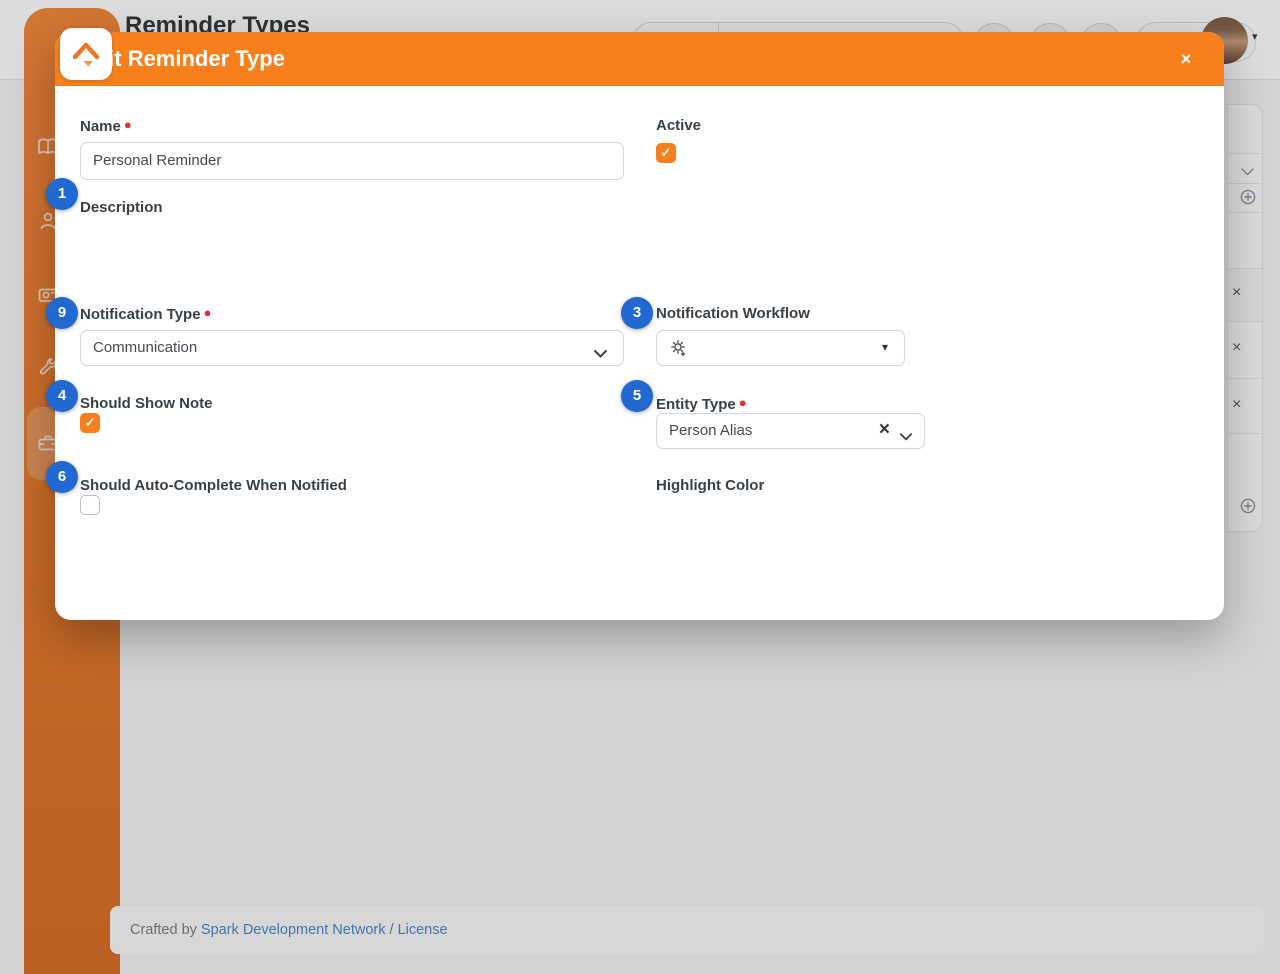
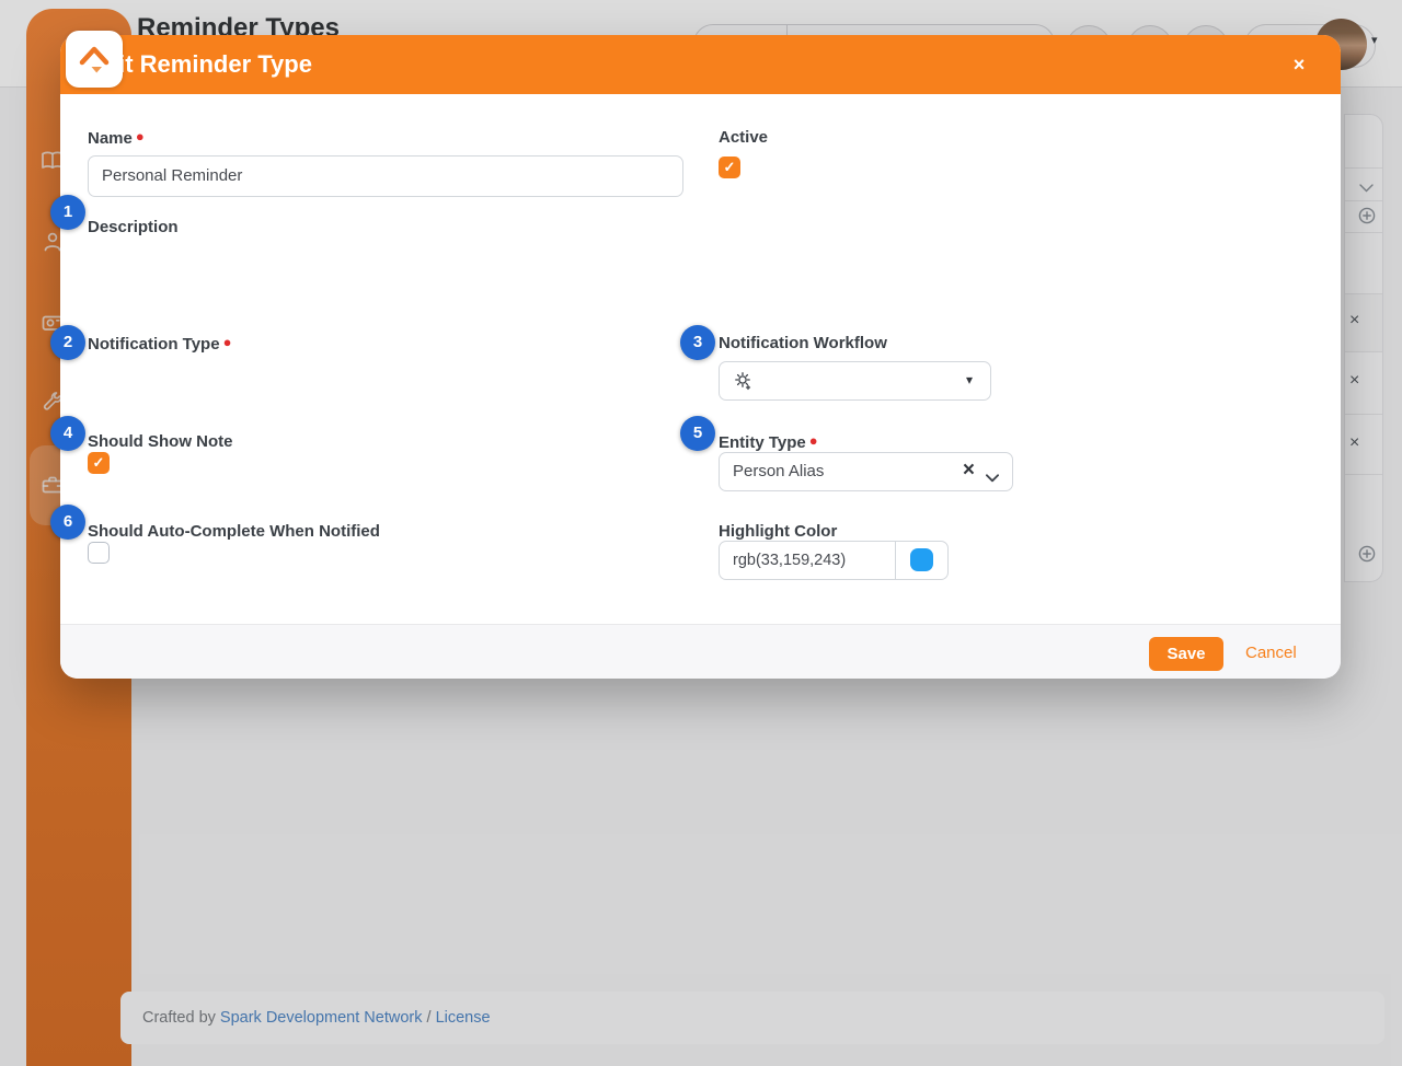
  Reminder Types
  ▾
  ×
  ×
  ×
  Crafted by Spark Development Network / License
  t Reminder Type
  ×
  Name ●
  Personal Reminder
  Active
  ✓
  Description
  Notification Type ●
- Communication
  Notification Workflow
  ▾
  Should Show Note
  ✓
  Entity Type ●
  Person Alias
  ×
  Should Auto-Complete When Notified
  Highlight Color
+ rgb(33,159,243)
+ Save
+ Cancel
  1
- 9
+ 2
  3
  4
  5
  6
